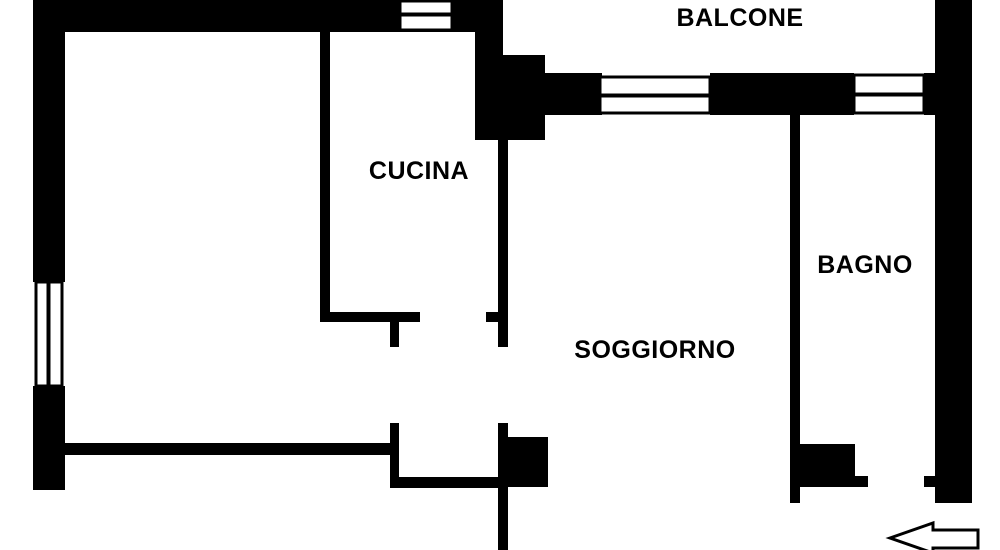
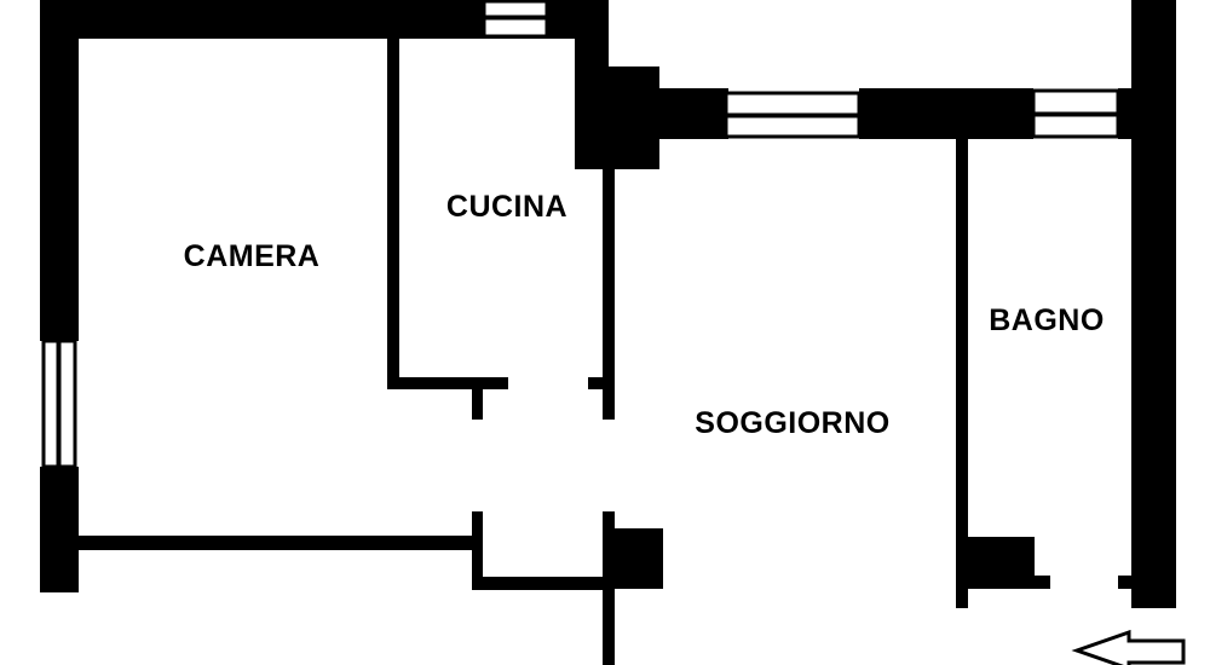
+ CAMERA
  CUCINA
- BALCONE
  SOGGIORNO
  BAGNO
